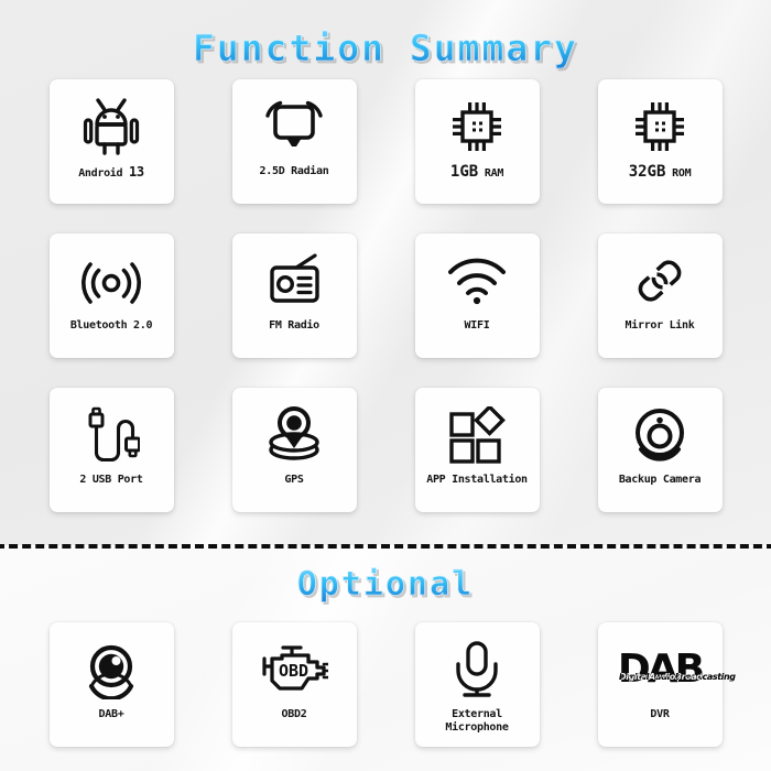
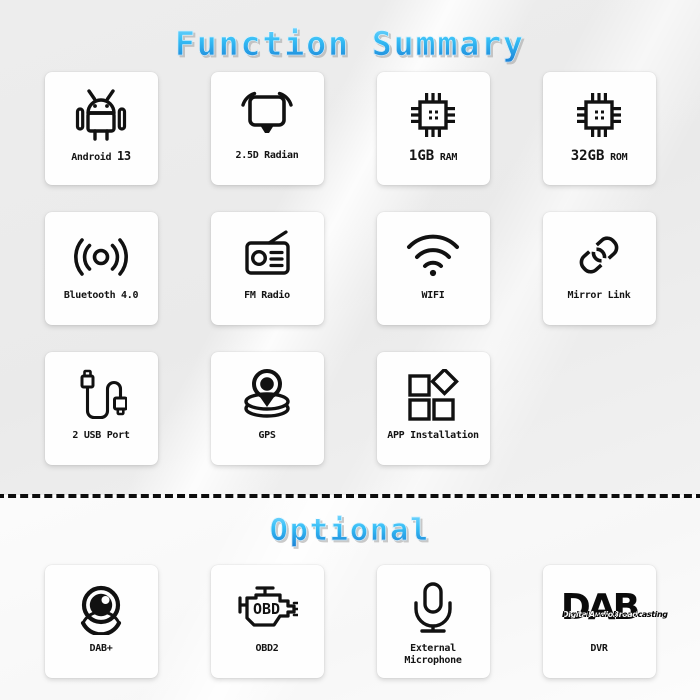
  Function Summary
  Android 13
  2.5D Radian
  1GB RAM
  32GB ROM
- Bluetooth 2.0
+ Bluetooth 4.0
  FM Radio
  WIFI
  Mirror Link
  2 USB Port
  GPS
  APP Installation
- Backup Camera
  Optional
  DAB+
  OBD
  OBD2
  External
  Microphone
  DAB
  DigitalAudioBroadcasting
  DVR
